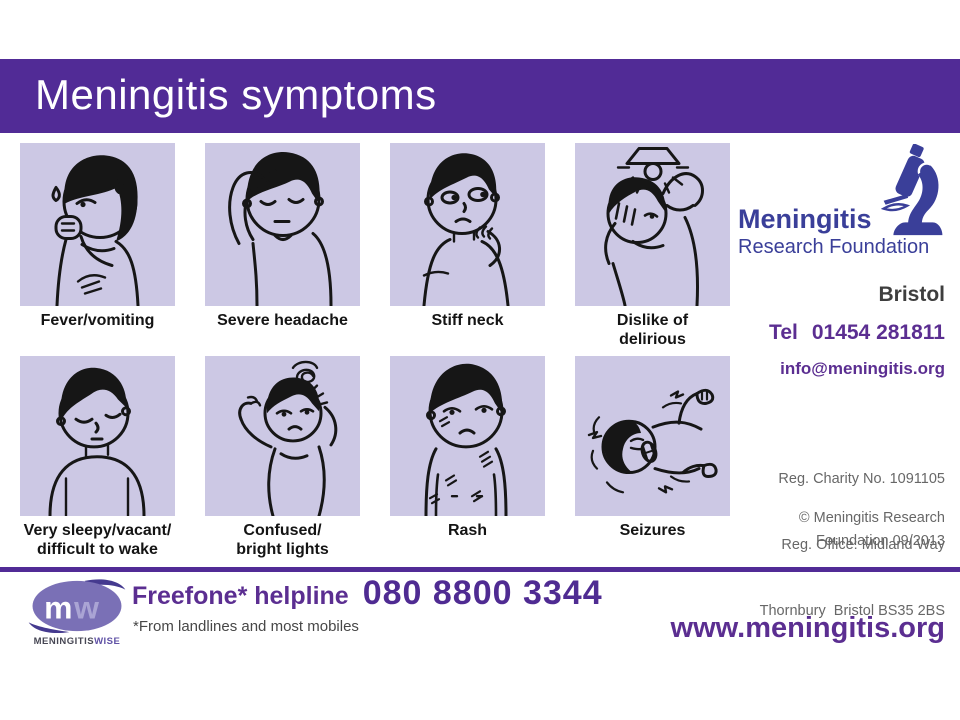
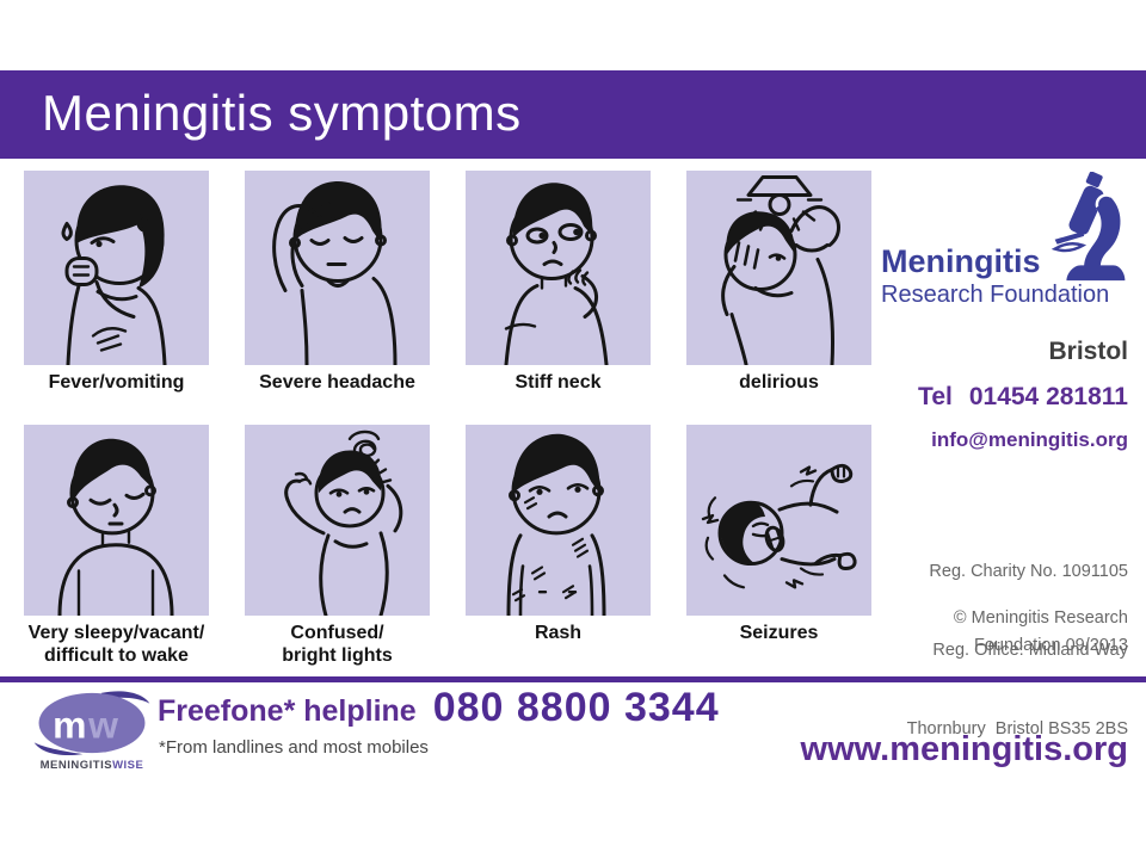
  Meningitis symptoms
  Fever/vomiting
  Severe headache
  Stiff neck
- Dislike of
  delirious
  Very sleepy/vacant/
  difficult to wake
  Confused/
  bright lights
  Rash
  Seizures
  Meningitis
  Research Foundation
  Bristol
  Tel 01454 281811
  info@meningitis.org
  Reg. Charity No. 1091105
  Reg. Office: Midland Way
  Thornbury Bristol BS35 2BS
  © Meningitis Research
  Foundation 09/2013
  m
  w
  MENINGITISWISE
  Freefone* helpline
  080 8800 3344
  *From landlines and most mobiles
  www.meningitis.org
